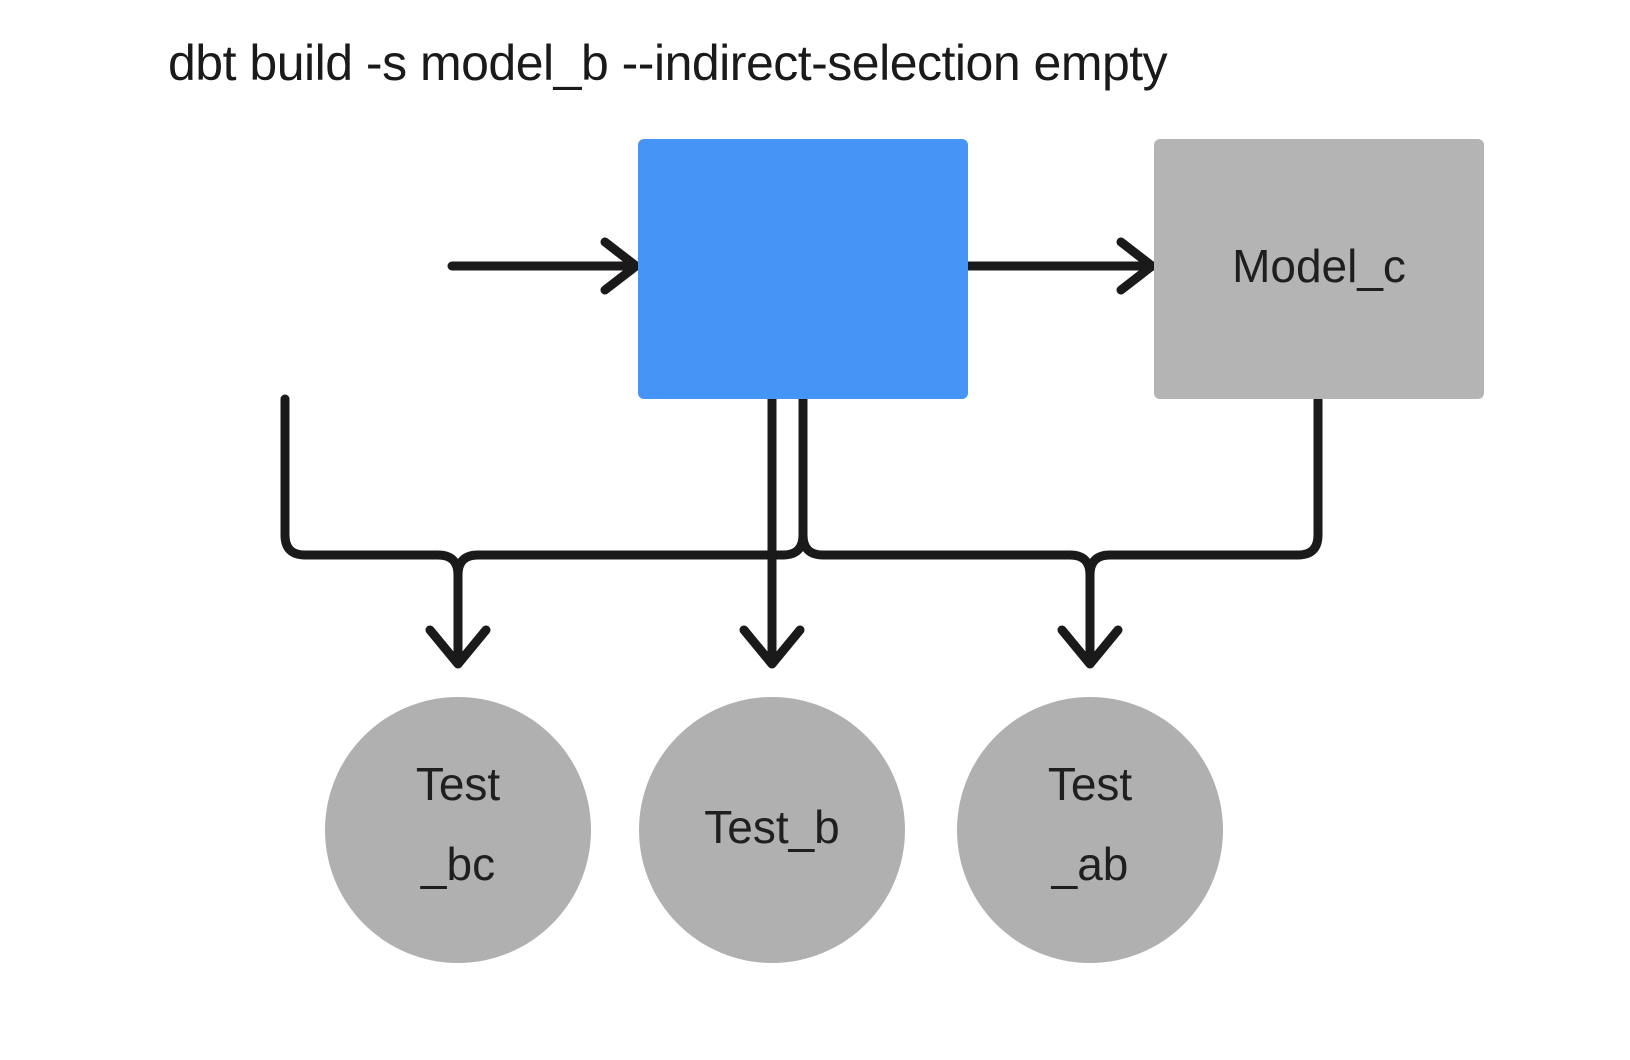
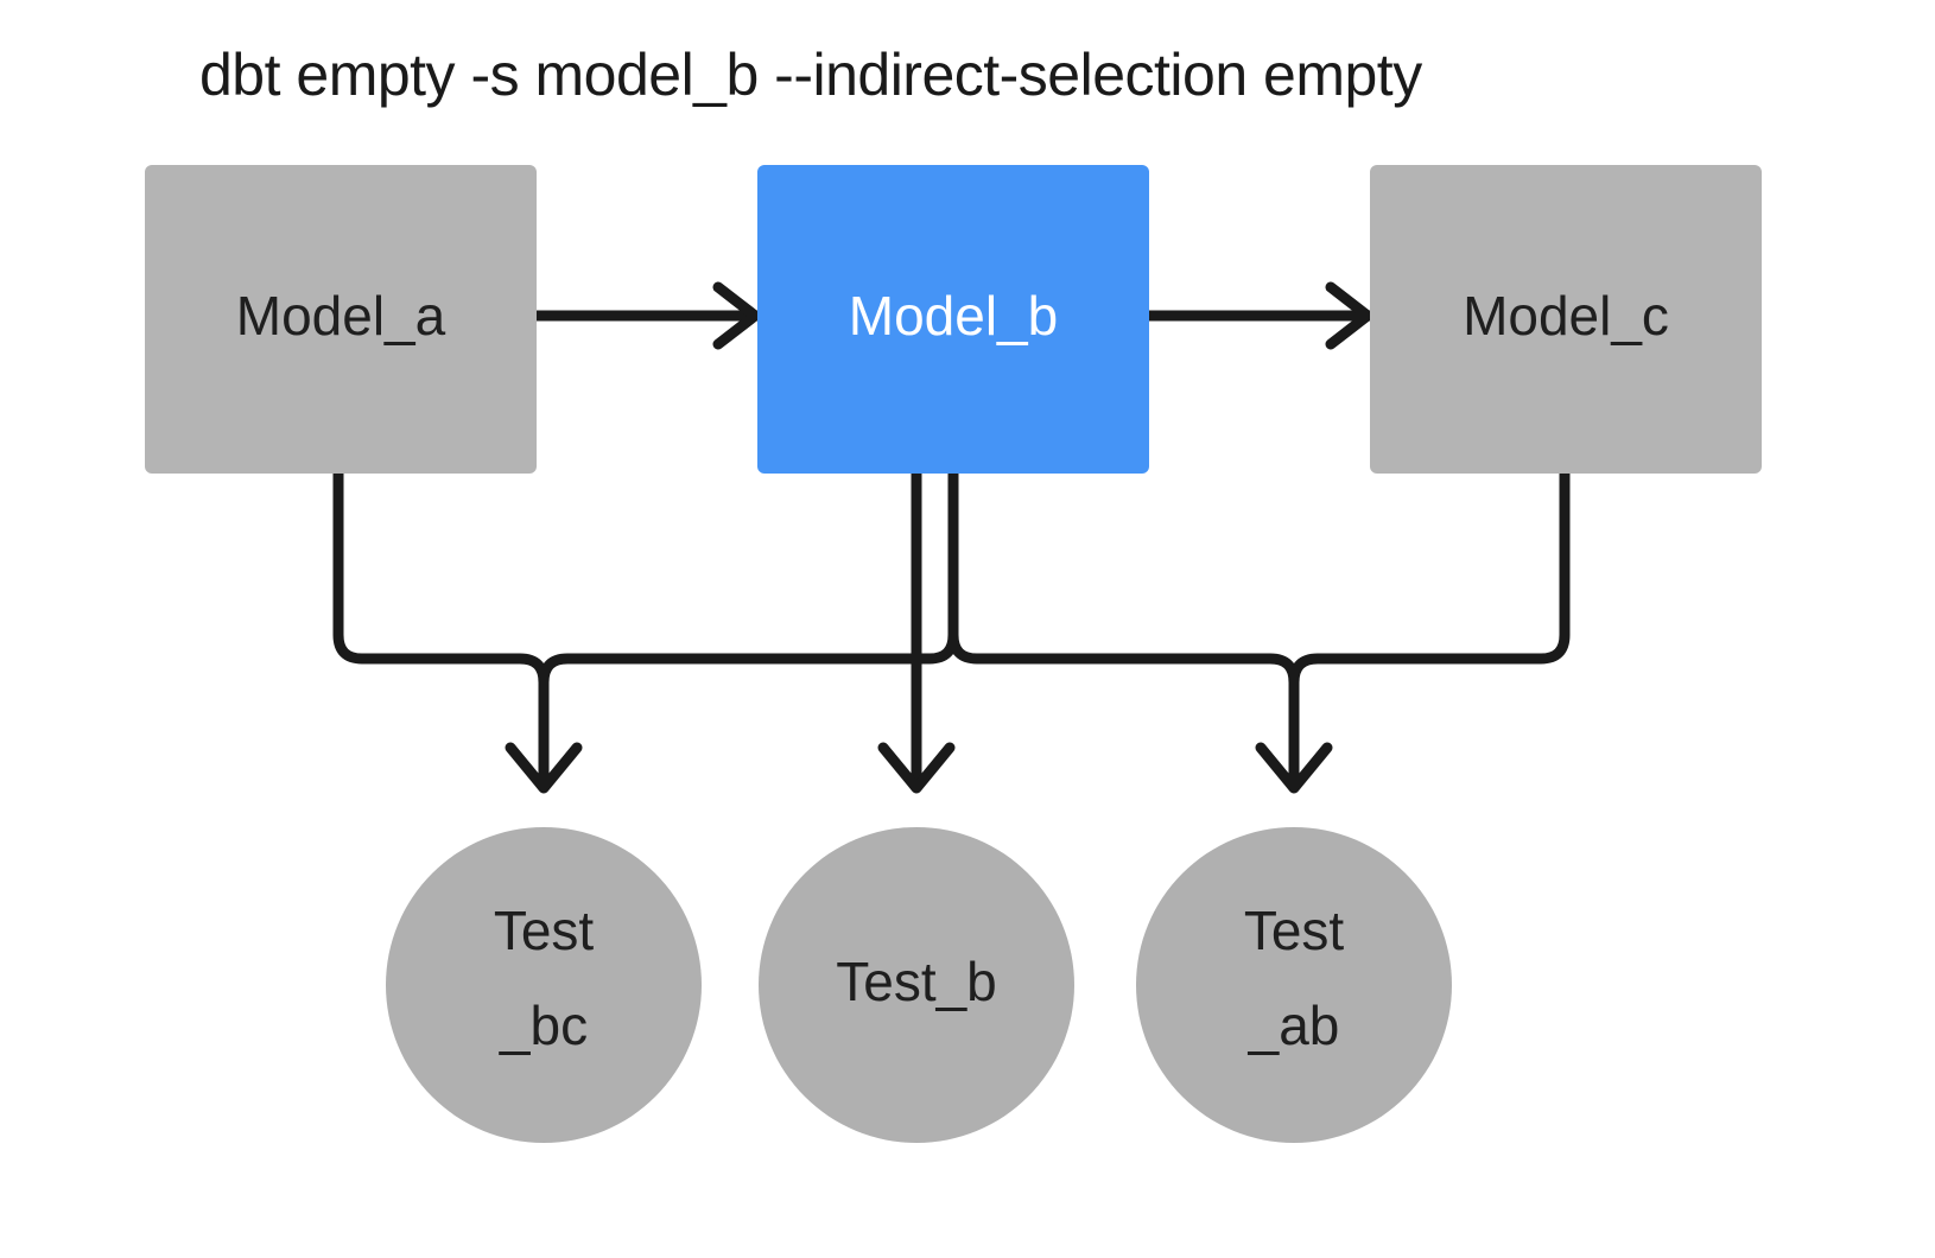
- dbt build -s model_b --indirect-selection empty
+ dbt empty -s model_b --indirect-selection empty
+ Model_a
+ Model_b
  Model_c
  Test
  _bc
  Test_b
  Test
  _ab
